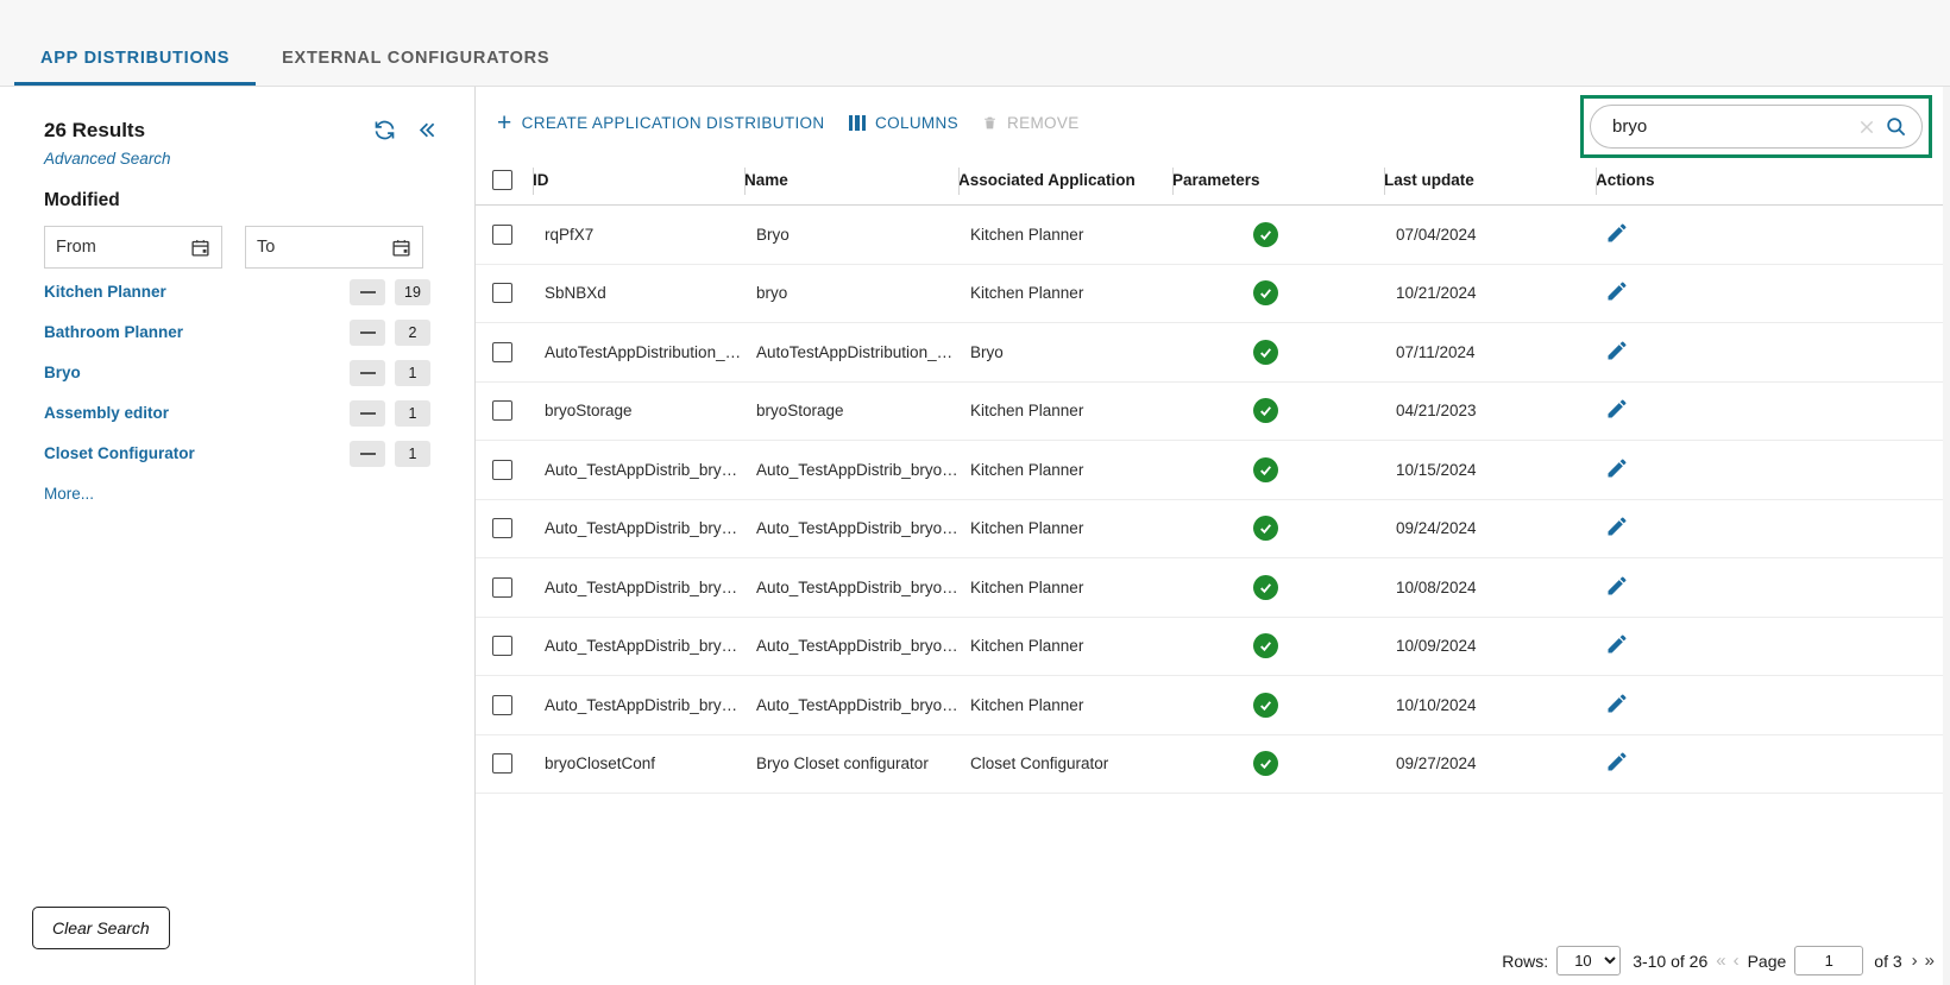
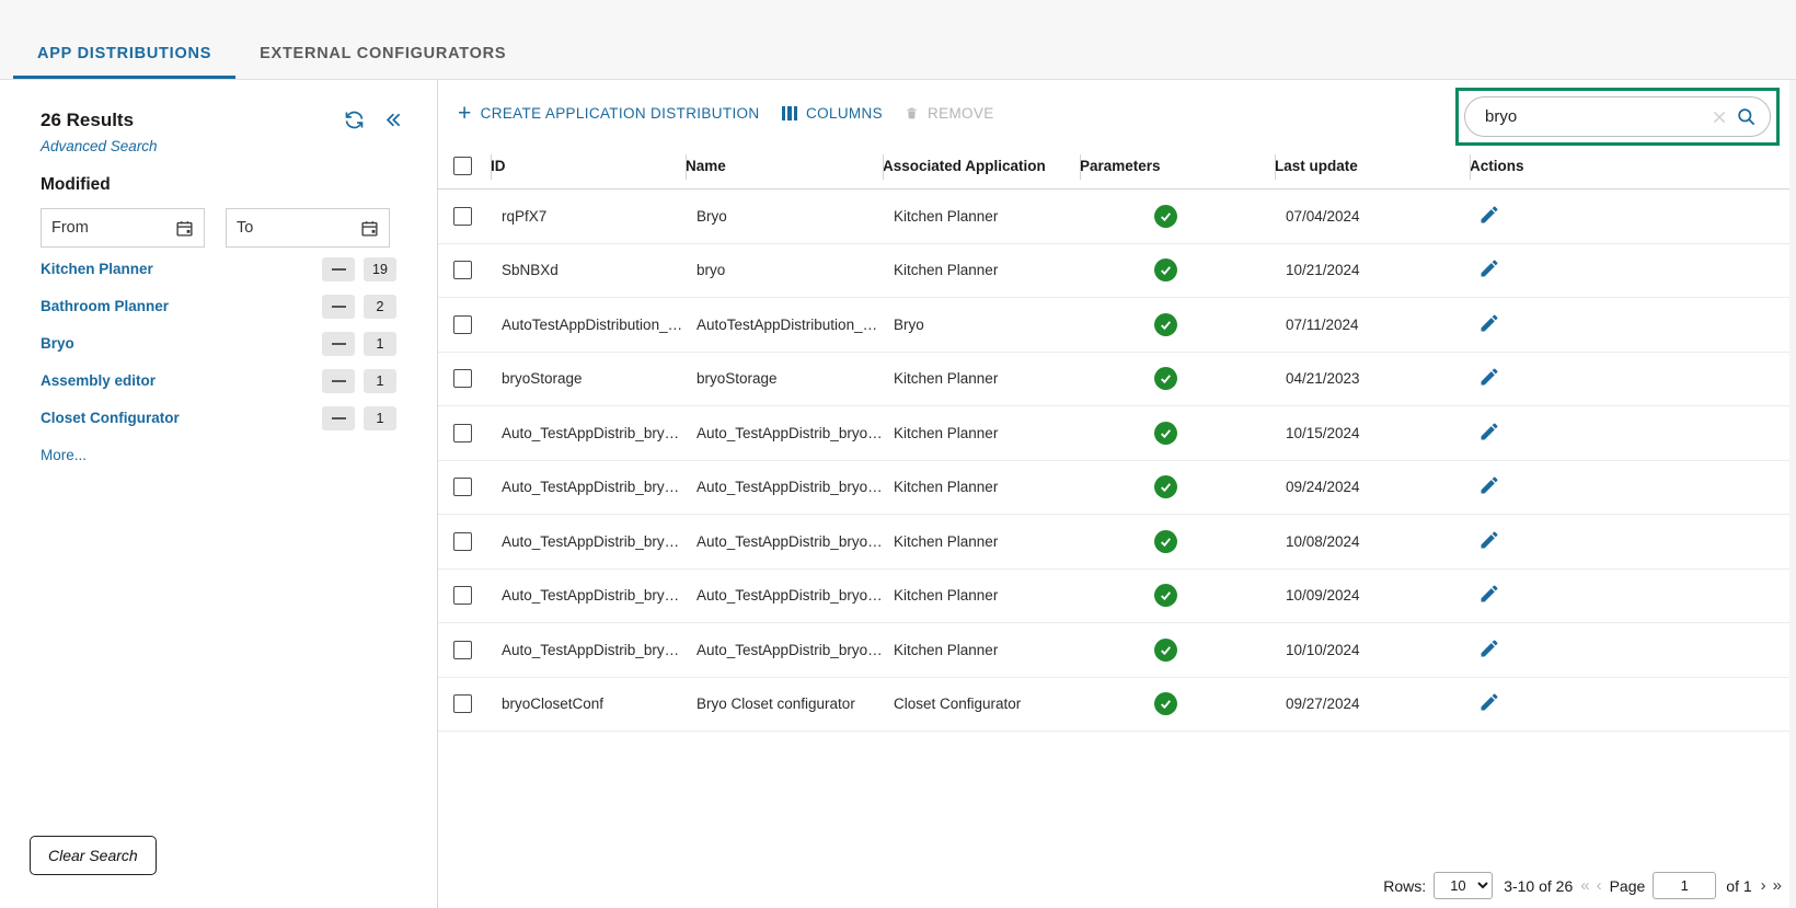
  APP DISTRIBUTIONS
  EXTERNAL CONFIGURATORS
  26 Results
  Advanced Search
  Modified
  From
  To
  Kitchen Planner
  19
  Bathroom Planner
  2
  Bryo
  1
  Assembly editor
  1
  Closet Configurator
  1
  More...
  Clear Search
  +
  CREATE APPLICATION DISTRIBUTION
  COLUMNS
  REMOVE
  bryo
  	ID	Name	Associated Application	Parameters	Last update	Actions
  	rqPfX7	Bryo	Kitchen Planner		07/04/2024
  	SbNBXd	bryo	Kitchen Planner		10/21/2024
  	AutoTestAppDistribution_1…	AutoTestAppDistribution_1…	Bryo		07/11/2024
  	bryoStorage	bryoStorage	Kitchen Planner		04/21/2023
  	Auto_TestAppDistrib_bryoC	Auto_TestAppDistrib_bryoC	Kitchen Planner		10/15/2024
  	Auto_TestAppDistrib_bryoC	Auto_TestAppDistrib_bryoC	Kitchen Planner		09/24/2024
  	Auto_TestAppDistrib_bryoC	Auto_TestAppDistrib_bryoC	Kitchen Planner		10/08/2024
  	Auto_TestAppDistrib_bryoC	Auto_TestAppDistrib_bryoC	Kitchen Planner		10/09/2024
  	Auto_TestAppDistrib_bryoC	Auto_TestAppDistrib_bryoC	Kitchen Planner		10/10/2024
  	bryoClosetConf	Bryo Closet configurator	Closet Configurator		09/27/2024
  Rows:
  10
  3-10 of 26
  «
  ‹
  Page
  1
- of 3
+ of 1
  ›
  »
